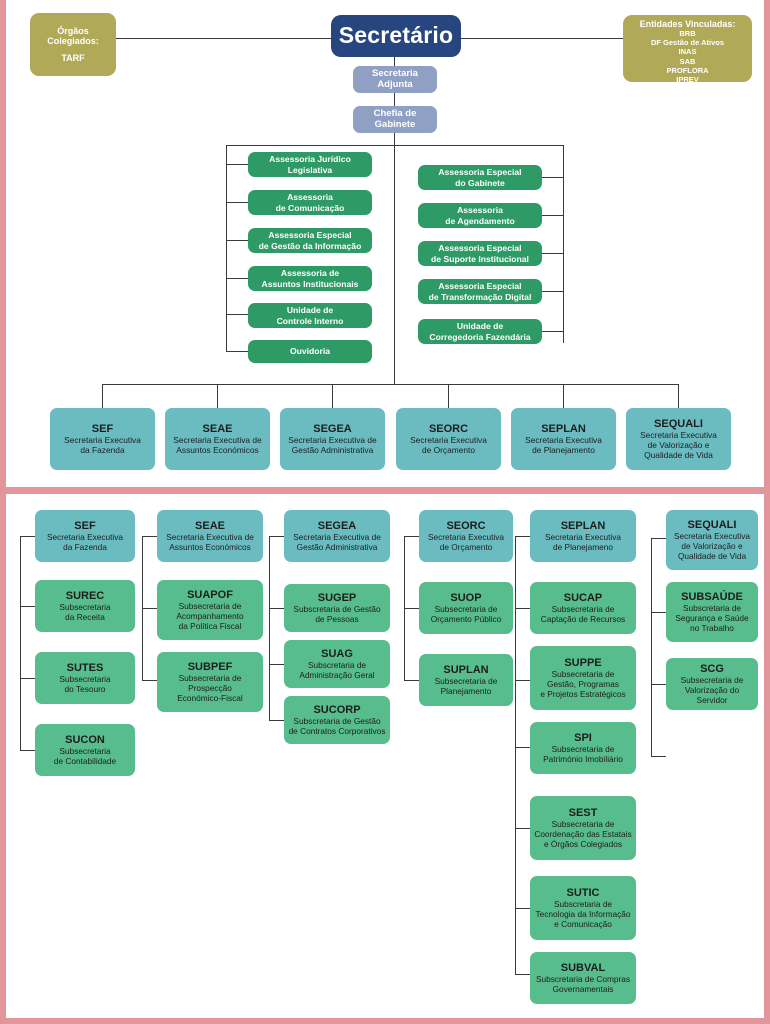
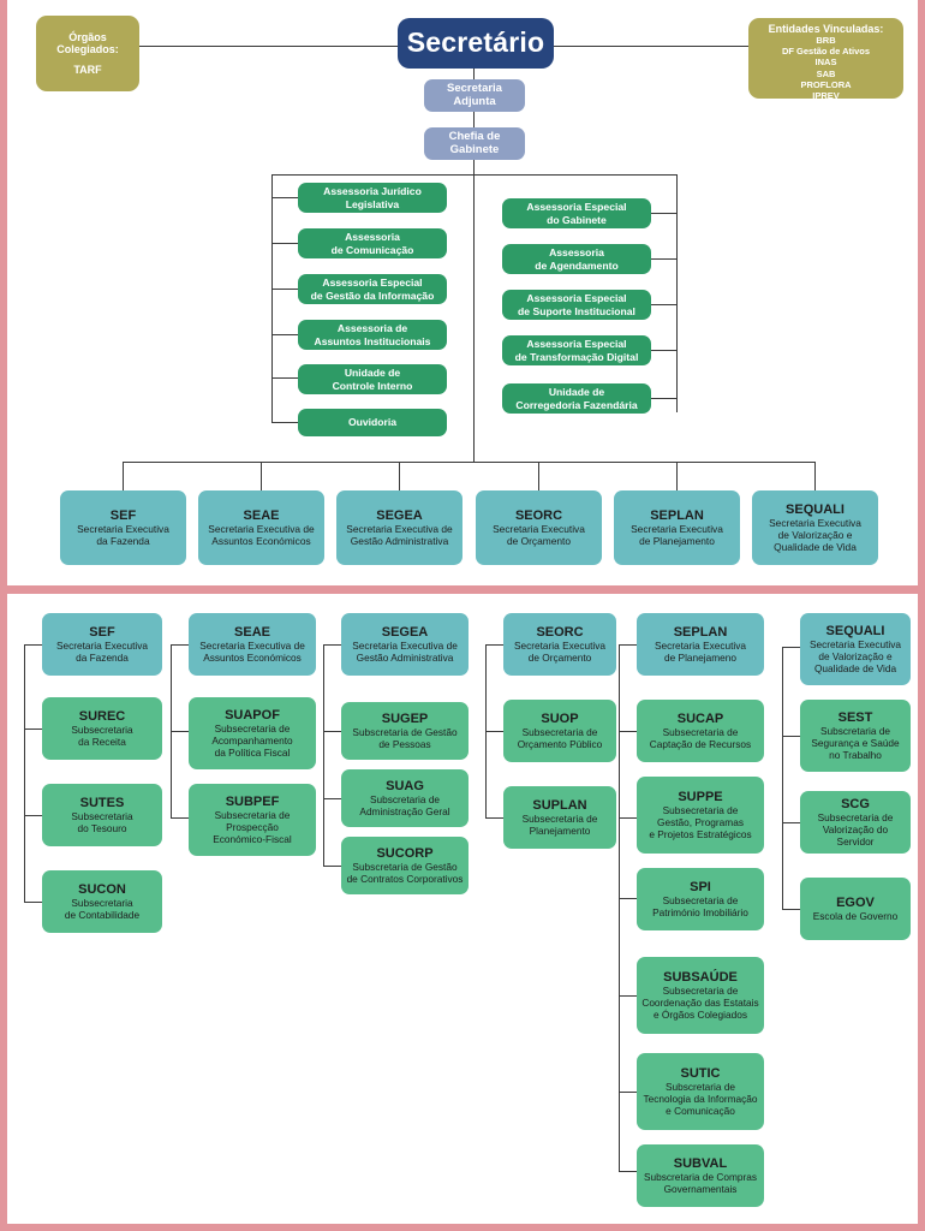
  Órgãos
  Colegiados:
  TARF
  Secretário
  Entidades Vinculadas:
  BRB
  DF Gestão de Ativos
  INAS
  SAB
  PROFLORA
  IPREV
  Secretaria
  Adjunta
  Chefia de
  Gabinete
  Assessoria Jurídico
  Legislativa
  Assessoria
  de Comunicação
  Assessoria Especial
  de Gestão da Informação
  Assessoria de
  Assuntos Institucionais
  Unidade de
  Controle Interno
  Ouvidoria
  Assessoria Especial
  do Gabinete
  Assessoria
  de Agendamento
  Assessoria Especial
  de Suporte Institucional
  Assessoria Especial
  de Transformação Digital
  Unidade de
  Corregedoria Fazendária
  SEF
  Secretaria Executiva
  da Fazenda
  SEAE
  Secretaria Executiva de
  Assuntos Económicos
  SEGEA
  Secretaria Executiva de
  Gestão Administrativa
  SEORC
  Secretaria Executiva
  de Orçamento
  SEPLAN
  Secretaria Executiva
  de Planejamento
  SEQUALI
  Secretaria Executiva
  de Valorização e
  Qualidade de Vida
  SEF
  Secretaria Executiva
  da Fazenda
  SUREC
  Subsecretaria
  da Receita
  SUTES
  Subsecretaria
  do Tesouro
  SUCON
  Subsecretaria
  de Contabilidade
  SEAE
  Secretaria Executiva de
  Assuntos Económicos
  SUAPOF
  Subsecretaria de
  Acompanhamento
  da Política Fiscal
  SUBPEF
  Subsecretaria de
  Prospecção
  Económico-Fiscal
  SEGEA
  Secretaria Executiva de
  Gestão Administrativa
  SUGEP
  Subscretaria de Gestão
  de Pessoas
  SUAG
  Subscretaria de
  Administração Geral
  SUCORP
  Subscretaria de Gestão
  de Contratos Corporativos
  SEORC
  Secretaria Executiva
  de Orçamento
  SUOP
  Subsecretaria de
  Orçamento Público
  SUPLAN
  Subsecretaria de
  Planejamento
  SEPLAN
  Secretaria Executiva
  de Planejameno
  SUCAP
  Subsecretaria de
  Captação de Recursos
  SUPPE
  Subsecretaria de
  Gestão, Programas
  e Projetos Estratégicos
  SPI
  Subsecretaria de
  Património Imobiliário
- SEST
+ SUBSAÚDE
  Subsecretaria de
  Coordenação das Estatais
  e Órgãos Colegiados
  SUTIC
  Subscretaria de
  Tecnologia da Informação
  e Comunicação
  SUBVAL
  Subscretaria de Compras
  Governamentais
  SEQUALI
  Secretaria Executiva
  de Valorização e
  Qualidade de Vida
- SUBSAÚDE
+ SEST
  Subscretaria de
  Segurança e Saúde
  no Trabalho
  SCG
  Subsecretaria de
  Valorização do Servidor
+ EGOV
+ Escola de Governo
